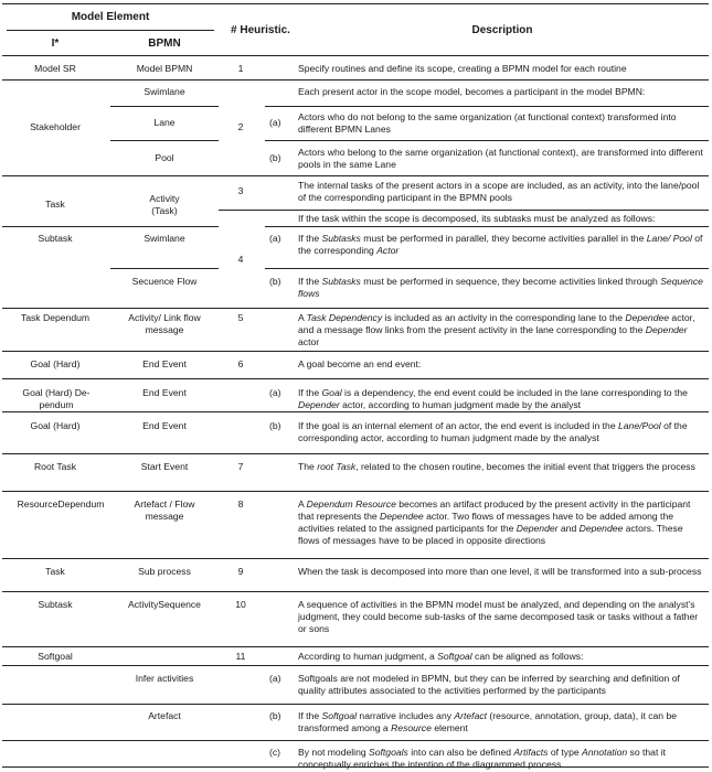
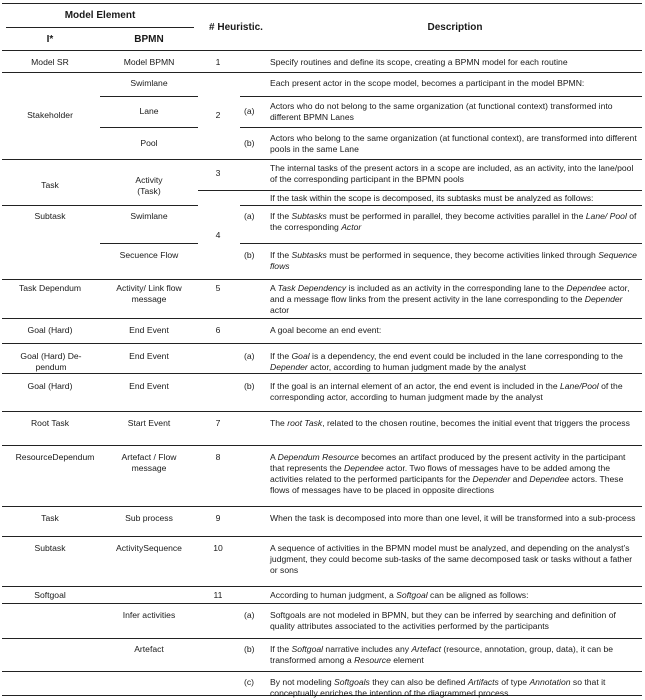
  Model Element
  I*
  BPMN
  # Heuristic.
  Description
  Model SR
  Model BPMN
  1
  Specify routines and define its scope, creating a BPMN model for each routine
  Stakeholder
  Swimlane
  Each present actor in the scope model, becomes a participant in the model BPMN:
  2
  Lane
  (a)
  Actors who do not belong to the same organization (at functional context) transformed into different BPMN Lanes
  Pool
  (b)
  Actors who belong to the same organization (at functional context), are transformed into different pools in the same Lane
  Task
  Activity
  (Task)
  3
  The internal tasks of the present actors in a scope are included, as an activity, into the lane/pool of the corresponding participant in the BPMN pools
  If the task within the scope is decomposed, its subtasks must be analyzed as follows:
  Subtask
  Swimlane
  4
  (a)
  If the Subtasks must be performed in parallel, they become activities parallel in the Lane/ Pool of the corresponding Actor
  Secuence Flow
  (b)
  If the Subtasks must be performed in sequence, they become activities linked through Sequence flows
  Task Dependum
  Activity/ Link flow message
  5
  A Task Dependency is included as an activity in the corresponding lane to the Dependee actor, and a message flow links from the present activity in the lane corresponding to the Depender actor
  Goal (Hard)
  End Event
  6
  A goal become an end event:
  Goal (Hard) De-pendum
  End Event
  (a)
  If the Goal is a dependency, the end event could be included in the lane corresponding to the Depender actor, according to human judgment made by the analyst
  Goal (Hard)
  End Event
  (b)
  If the goal is an internal element of an actor, the end event is included in the Lane/Pool of the corresponding actor, according to human judgment made by the analyst
  Root Task
  Start Event
  7
  The root Task, related to the chosen routine, becomes the initial event that triggers the process
  ResourceDependum
  Artefact / Flow message
  8
- A Dependum Resource becomes an artifact produced by the present activity in the participant that represents the Dependee actor. Two flows of messages have to be added among the activities related to the assigned participants for the Depender and Dependee actors. These flows of messages have to be placed in opposite directions
+ A Dependum Resource becomes an artifact produced by the present activity in the participant that represents the Dependee actor. Two flows of messages have to be added among the activities related to the performed participants for the Depender and Dependee actors. These flows of messages have to be placed in opposite directions
  Task
  Sub process
  9
  When the task is decomposed into more than one level, it will be transformed into a sub-process
  Subtask
  ActivitySequence
  10
  A sequence of activities in the BPMN model must be analyzed, and depending on the analyst’s judgment, they could become sub-tasks of the same decomposed task or tasks without a father or sons
  Softgoal
  11
  According to human judgment, a Softgoal can be aligned as follows:
  Infer activities
  (a)
  Softgoals are not modeled in BPMN, but they can be inferred by searching and definition of quality attributes associated to the activities performed by the participants
  Artefact
  (b)
  If the Softgoal narrative includes any Artefact (resource, annotation, group, data), it can be transformed among a Resource element
  (c)
- By not modeling Softgoals into can also be defined Artifacts of type Annotation so that it conceptually enriches the intention of the diagrammed process
+ By not modeling Softgoals they can also be defined Artifacts of type Annotation so that it conceptually enriches the intention of the diagrammed process
